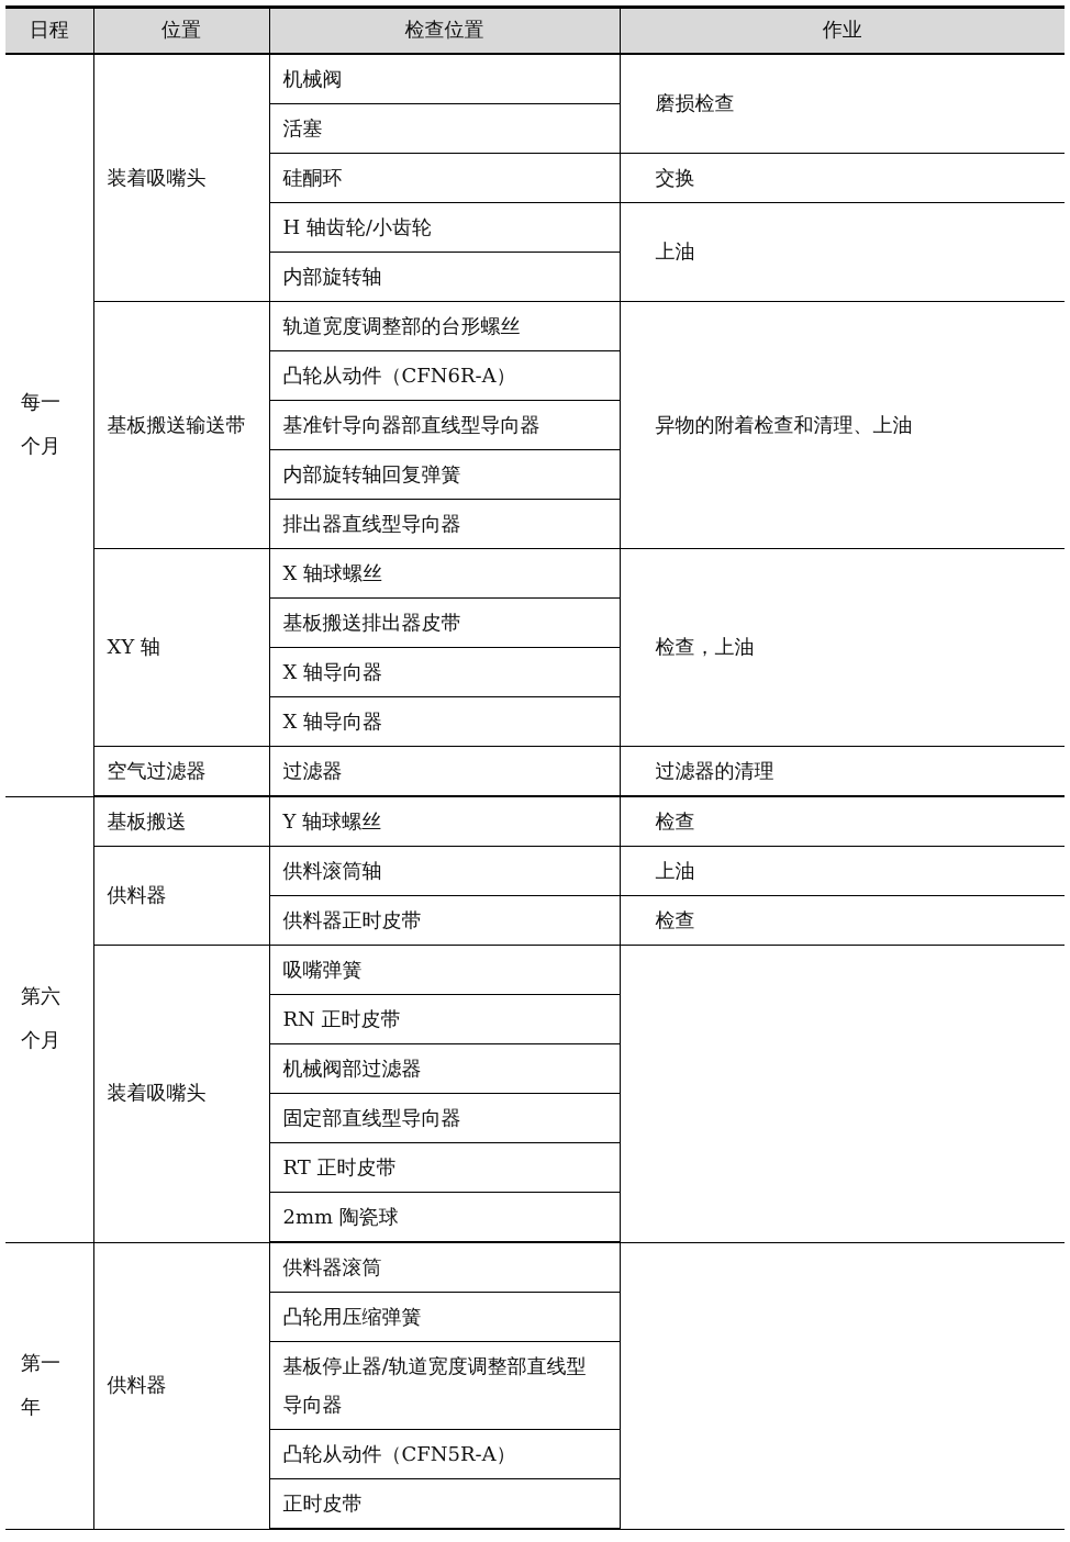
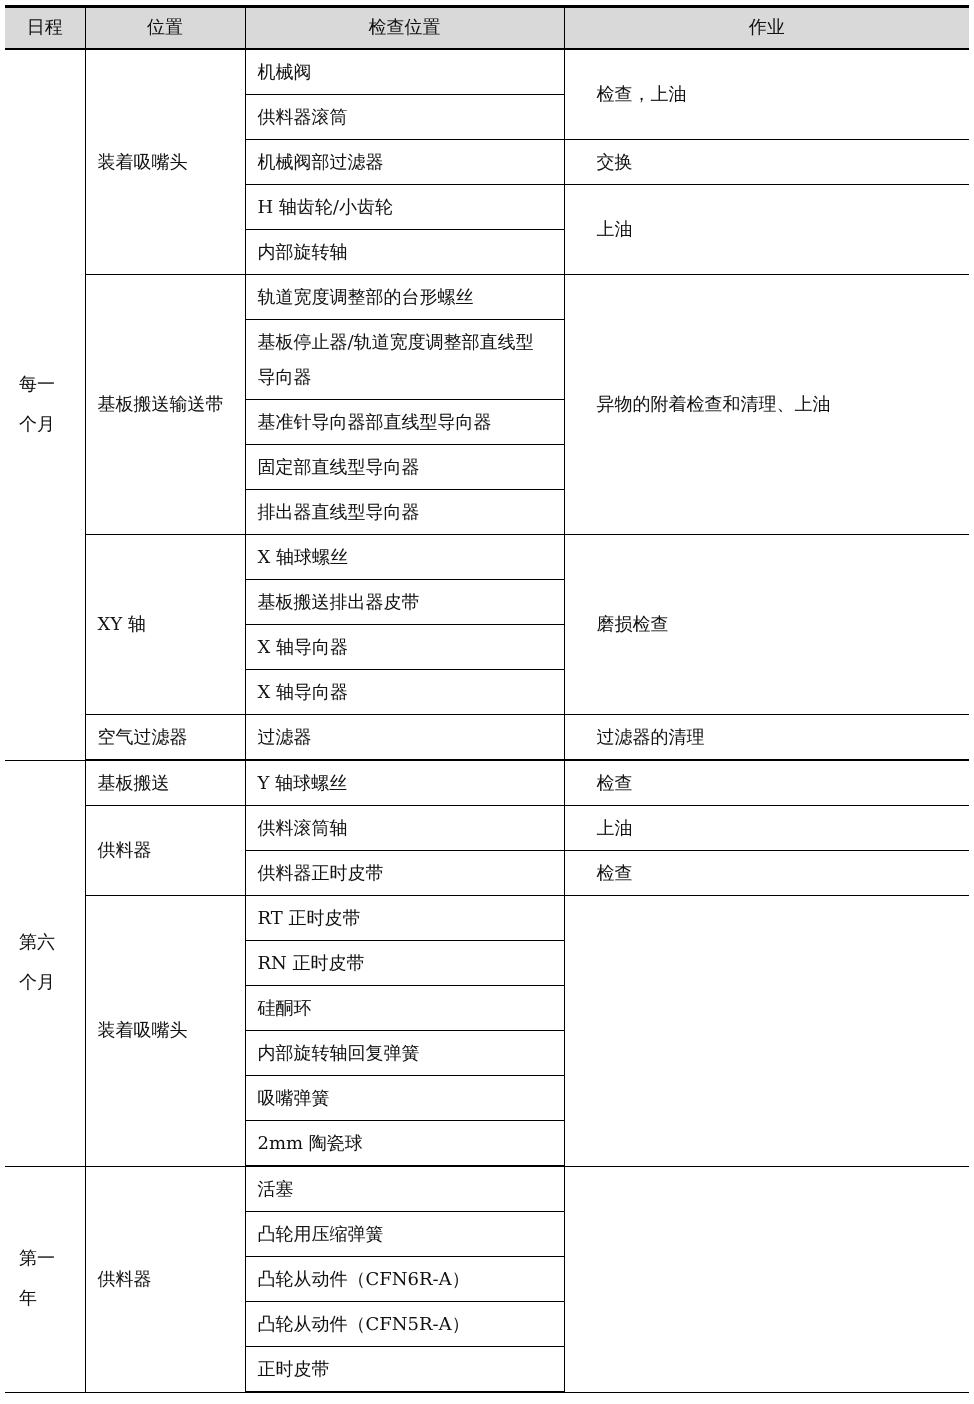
  日程	位置	检查位置	作业
- 每一个月	装着吸嘴头	机械阀	磨损检查
+ 每一个月	装着吸嘴头	机械阀	检查，上油
- 活塞
+ 供料器滚筒
- 硅酮环	交换
+ 机械阀部过滤器	交换
  H 轴齿轮/小齿轮	上油
  内部旋转轴
  基板搬送输送带	轨道宽度调整部的台形螺丝	异物的附着检查和清理、上油
- 凸轮从动件（CFN6R-A）
+ 基板停止器/轨道宽度调整部直线型导向器
  基准针导向器部直线型导向器
- 内部旋转轴回复弹簧
+ 固定部直线型导向器
  排出器直线型导向器
- XY 轴	X 轴球螺丝	检查，上油
+ XY 轴	X 轴球螺丝	磨损检查
  基板搬送排出器皮带
  X 轴导向器
  X 轴导向器
  空气过滤器	过滤器	过滤器的清理
  第六个月	基板搬送	Y 轴球螺丝	检查
  供料器	供料滚筒轴	上油
  供料器正时皮带	检查
- 装着吸嘴头	吸嘴弹簧
+ 装着吸嘴头	RT 正时皮带
  RN 正时皮带
- 机械阀部过滤器
+ 硅酮环
- 固定部直线型导向器
+ 内部旋转轴回复弹簧
- RT 正时皮带
+ 吸嘴弹簧
  2mm 陶瓷球
- 第一年	供料器	供料器滚筒
+ 第一年	供料器	活塞
  凸轮用压缩弹簧
- 基板停止器/轨道宽度调整部直线型导向器
+ 凸轮从动件（CFN6R-A）
  凸轮从动件（CFN5R-A）
  正时皮带
